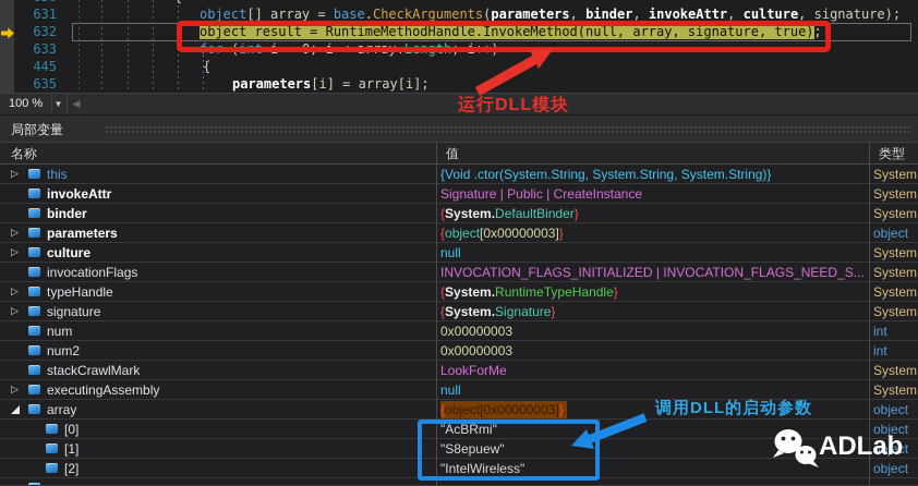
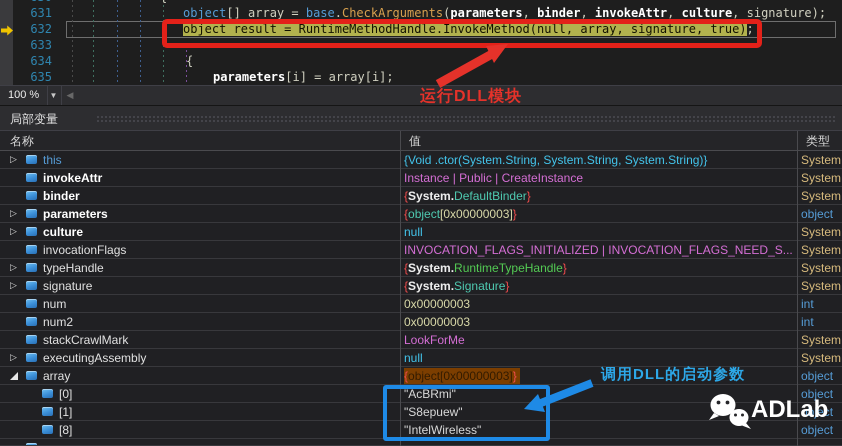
  631
  object[] array = base.CheckArguments(parameters, binder, invokeAttr, culture, signature);
  632
  object result = RuntimeMethodHandle.InvokeMethod(null, array, signature, true);
  633
- for (int i = 0; i < array.Length; i++)
- 445
+ 634
  {
  635
  parameters[i] = array[i];
  100 %
  ▼
  ◀
  运行DLL模块
  局部变量
  名称
  值
  类型
  ▷
  this
  {Void .ctor(System.String, System.String, System.String)}
  System
  invokeAttr
- Signature | Public | CreateInstance
+ Instance | Public | CreateInstance
  System
  binder
  {System.DefaultBinder}
  System
  ▷
  parameters
  {object[0x00000003]}
  object
  ▷
  culture
  null
  System
  invocationFlags
  INVOCATION_FLAGS_INITIALIZED | INVOCATION_FLAGS_NEED_S...
  System
  ▷
  typeHandle
  {System.RuntimeTypeHandle}
  System
  ▷
  signature
  {System.Signature}
  System
  num
  0x00000003
  int
  num2
  0x00000003
  int
  stackCrawlMark
  LookForMe
  System
  ▷
  executingAssembly
  null
  System
  array
  {object[0x00000003]}
  object
  [0]
  "AcBRmi"
  object
  [1]
  "S8epuew"
  object
- [2]
+ [8]
  "IntelWireless"
  object
  调用DLL的启动参数
  ADLab
